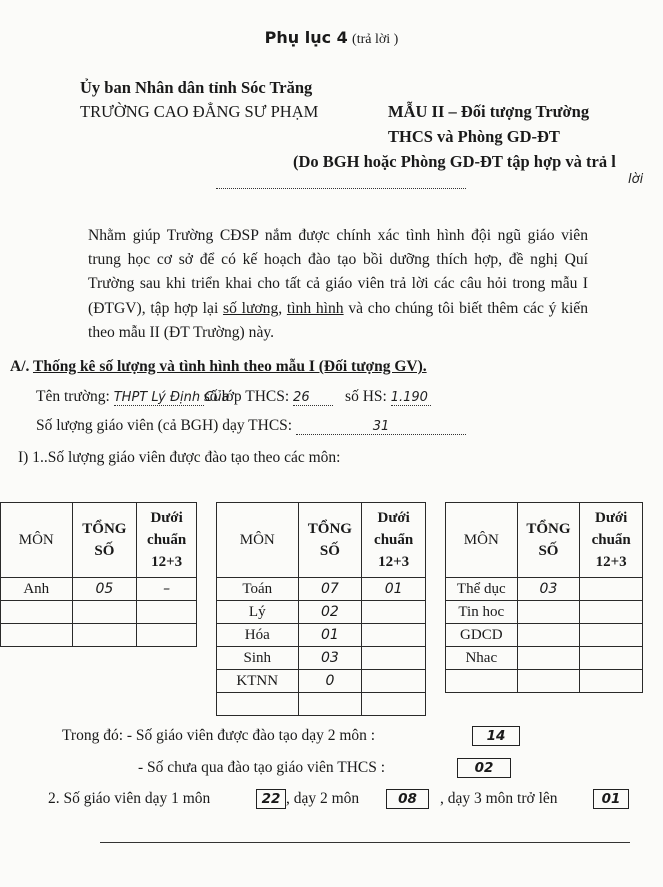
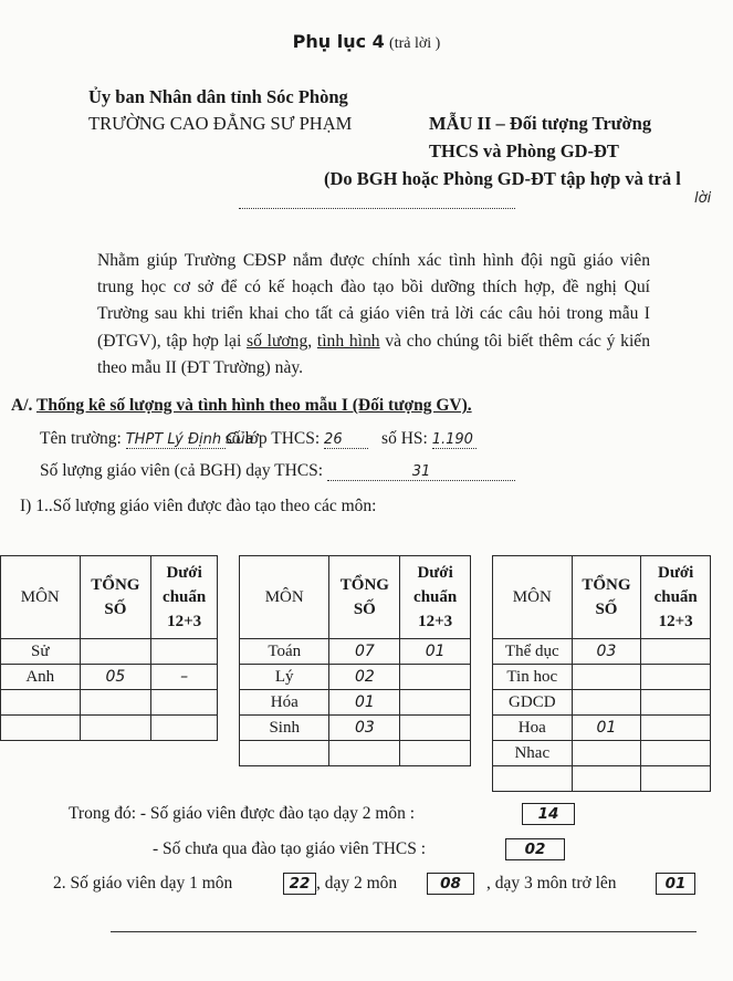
  Phụ lục 4 (trả lời )
- Ủy ban Nhân dân tỉnh Sóc Trăng
+ Ủy ban Nhân dân tỉnh Sóc Phòng
  TRƯỜNG CAO ĐẲNG SƯ PHẠM
  MẪU II – Đối tượng Trường
  THCS và Phòng GD-ĐT
  (Do BGH hoặc Phòng GD-ĐT tập hợp và trả l
  lời
  Nhằm giúp Trường CĐSP nắm được chính xác tình hình đội ngũ giáo viên trung học cơ sở để có kế hoạch đào tạo bồi dưỡng thích hợp, đề nghị Quí Trường sau khi triển khai cho tất cả giáo viên trả lời các câu hỏi trong mẫu I (ĐTGV), tập hợp lại số lương, tình hình và cho chúng tôi biết thêm các ý kiến theo mẫu II (ĐT Trường) này.
  A/. Thống kê số lượng và tình hình theo mẫu I (Đối tượng GV).
  Tên trường: THPT Lý Định số lớp THCS: 26 số HS: 1.190
  Số lượng giáo viên (cả BGH) dạy THCS: 31
  I) 1..Số lượng giáo viên được đào tạo theo các môn:
  MÔN	TỔNG SỐ	Dưới chuẩn 12+3
+ Sử
  Anh	05	–
  MÔN	TỔNG SỐ	Dưới chuẩn 12+3
  Toán	07	01
  Lý	02
  Hóa	01
  Sinh	03
- KTNN	0
  MÔN	TỔNG SỐ	Dưới chuẩn 12+3
  Thể dục	03
  Tin hoc
  GDCD
+ Hoa	01
  Nhac
  Trong đó: - Số giáo viên được đào tạo dạy 2 môn :
  14
  - Số chưa qua đào tạo giáo viên THCS :
  02
  2. Số giáo viên dạy 1 môn
  22
  , dạy 2 môn
  08
  , dạy 3 môn trở lên
  01
